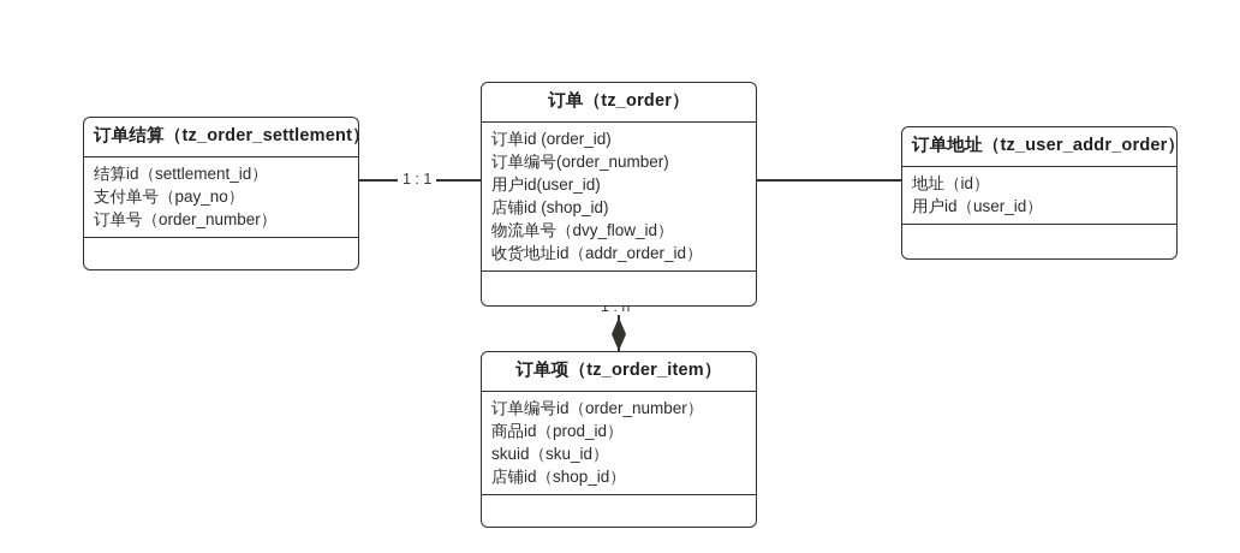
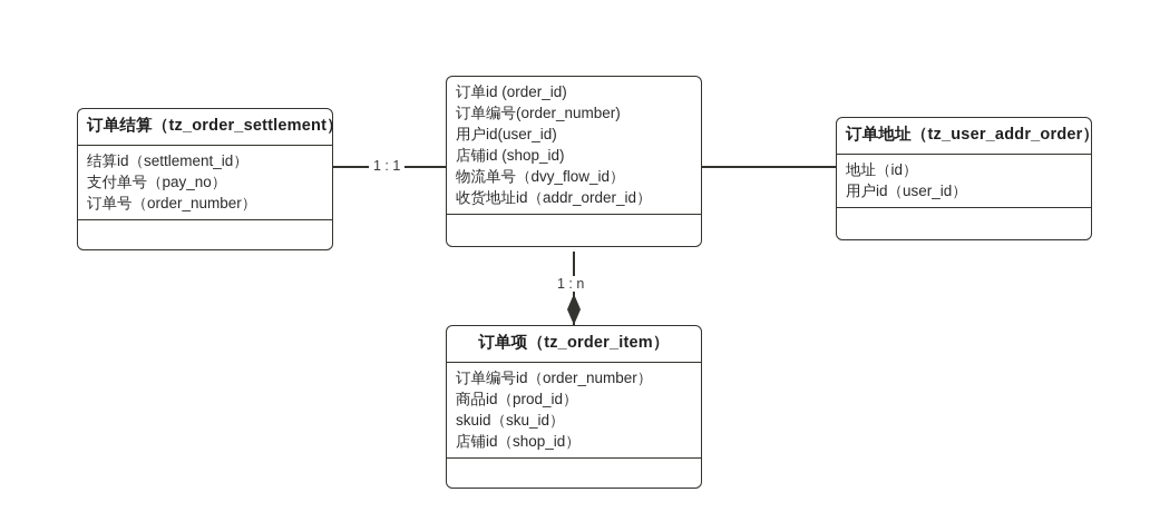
  1 : 1
  1 : n
  订单结算（tz_order_settlement
  结算id（settlement_id）
  支付单号（pay_no）
  订单号（order_number）
- 订单（tz_order）
  订单id (order_id)
  订单编号(order_number)
  用户id(user_id)
  店铺id (shop_id)
  物流单号（dvy_flow_id）
  收货地址id（addr_order_id）
  订单地址（tz_user_addr_order）
  地址（id）
  用户id（user_id）
  订单项（tz_order_item）
  订单编号id（order_number）
  商品id（prod_id）
  skuid（sku_id）
  店铺id（shop_id）
